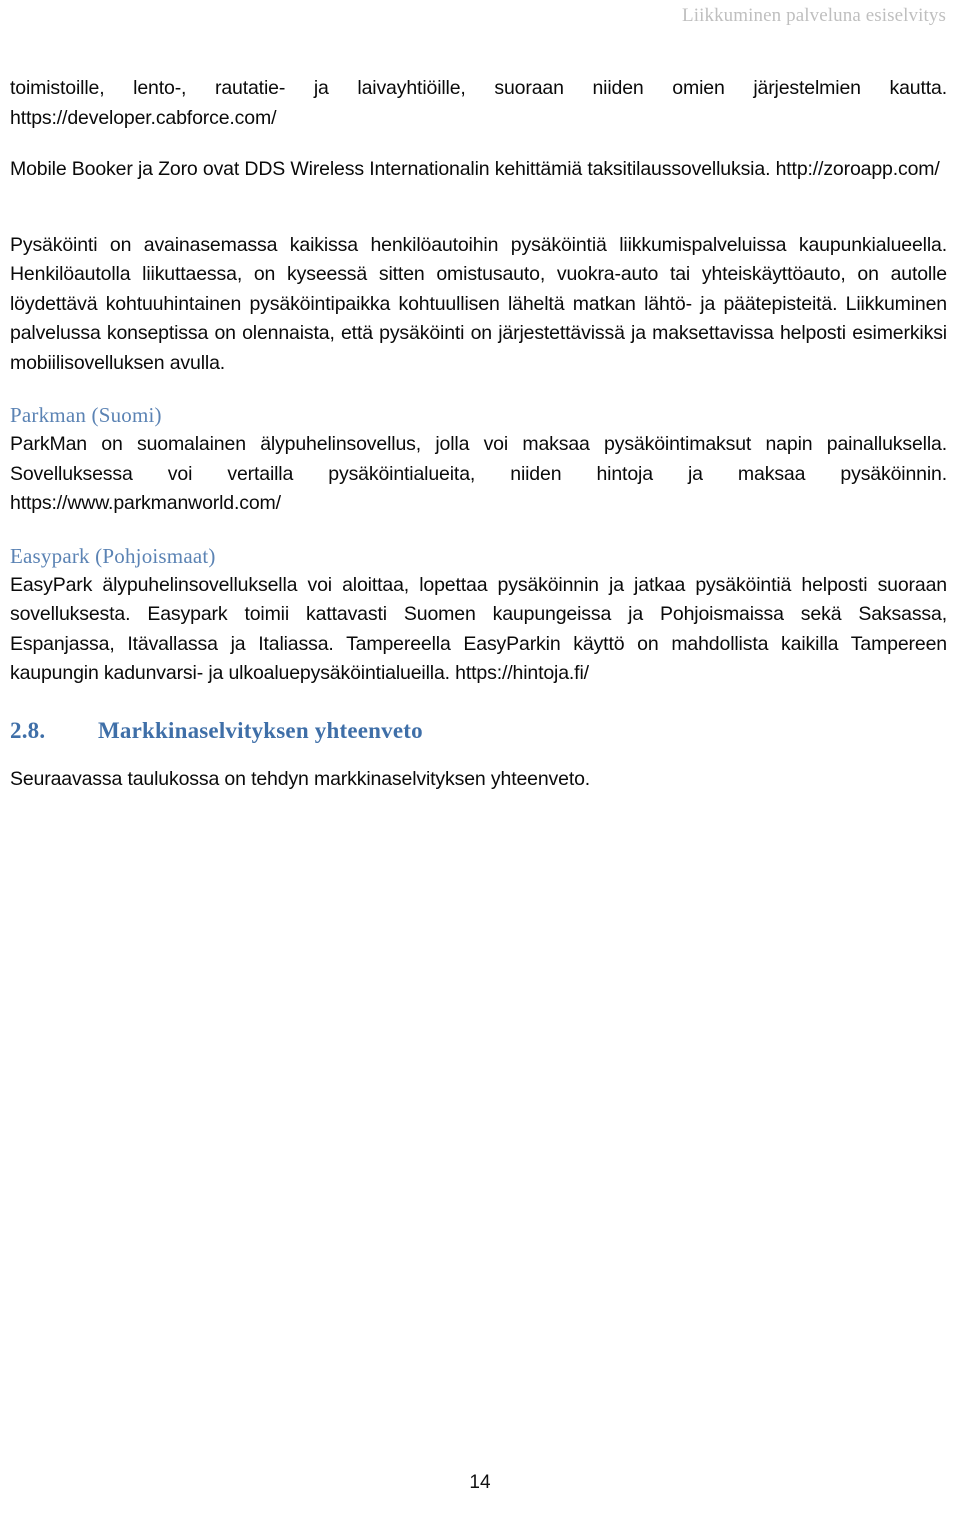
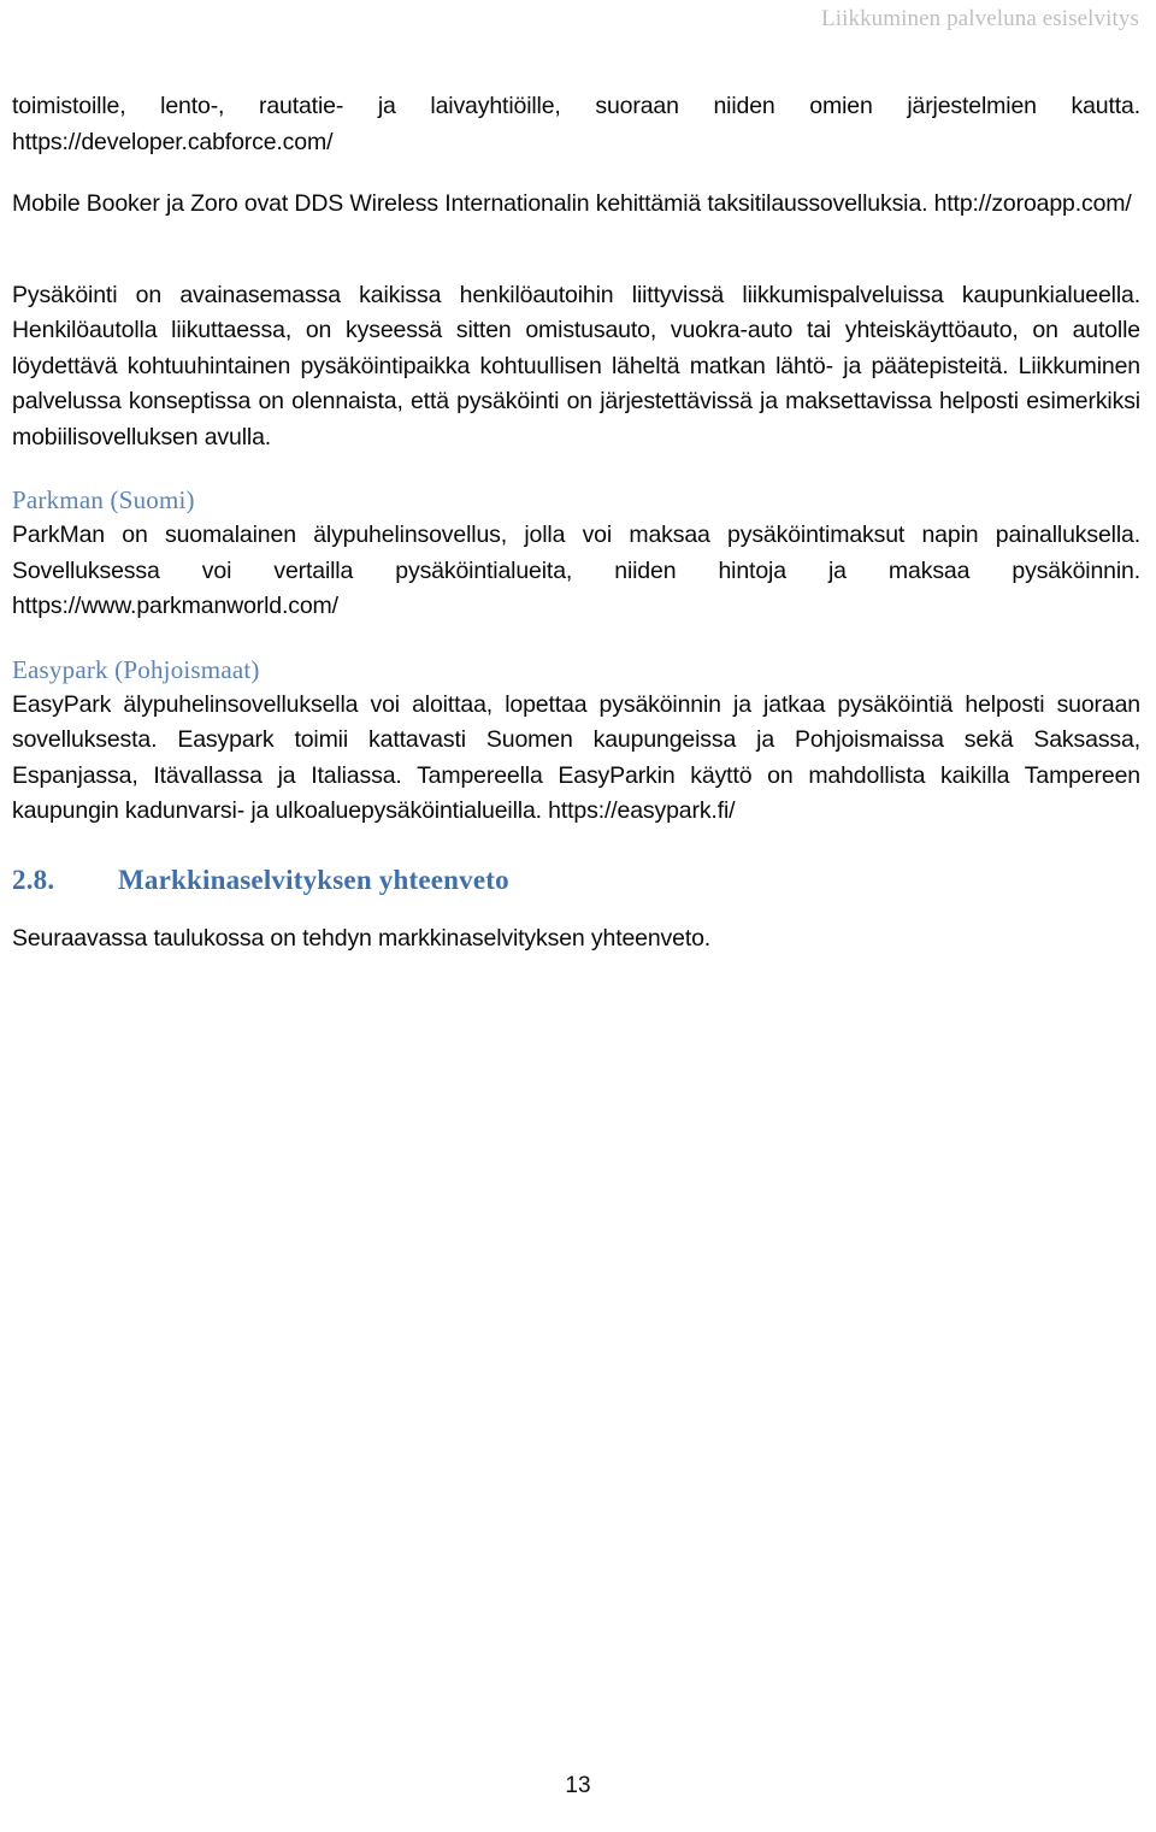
  Liikkuminen palveluna esiselvitys
  toimistoille, lento-, rautatie- ja laivayhtiöille, suoraan niiden omien järjestelmien kautta. https://developer.cabforce.com/
  Mobile Booker ja Zoro ovat DDS Wireless Internationalin kehittämiä taksitilaussovelluksia. http://zoroapp.com/
- Pysäköinti on avainasemassa kaikissa henkilöautoihin pysäköintiä liikkumispalveluissa kaupunkialueella. Henkilöautolla liikuttaessa, on kyseessä sitten omistusauto, vuokra-auto tai yhteiskäyttöauto, on autolle löydettävä kohtuuhintainen pysäköintipaikka kohtuullisen läheltä matkan lähtö- ja päätepisteitä. Liikkuminen palvelussa konseptissa on olennaista, että pysäköinti on järjestettävissä ja maksettavissa helposti esimerkiksi mobiilisovelluksen avulla.
+ Pysäköinti on avainasemassa kaikissa henkilöautoihin liittyvissä liikkumispalveluissa kaupunkialueella. Henkilöautolla liikuttaessa, on kyseessä sitten omistusauto, vuokra-auto tai yhteiskäyttöauto, on autolle löydettävä kohtuuhintainen pysäköintipaikka kohtuullisen läheltä matkan lähtö- ja päätepisteitä. Liikkuminen palvelussa konseptissa on olennaista, että pysäköinti on järjestettävissä ja maksettavissa helposti esimerkiksi mobiilisovelluksen avulla.
  Parkman (Suomi)
  ParkMan on suomalainen älypuhelinsovellus, jolla voi maksaa pysäköintimaksut napin painalluksella. Sovelluksessa voi vertailla pysäköintialueita, niiden hintoja ja maksaa pysäköinnin. https://www.parkmanworld.com/
  Easypark (Pohjoismaat)
- EasyPark älypuhelinsovelluksella voi aloittaa, lopettaa pysäköinnin ja jatkaa pysäköintiä helposti suoraan sovelluksesta. Easypark toimii kattavasti Suomen kaupungeissa ja Pohjoismaissa sekä Saksassa, Espanjassa, Itävallassa ja Italiassa. Tampereella EasyParkin käyttö on mahdollista kaikilla Tampereen kaupungin kadunvarsi- ja ulkoaluepysäköintialueilla. https://hintoja.fi/
+ EasyPark älypuhelinsovelluksella voi aloittaa, lopettaa pysäköinnin ja jatkaa pysäköintiä helposti suoraan sovelluksesta. Easypark toimii kattavasti Suomen kaupungeissa ja Pohjoismaissa sekä Saksassa, Espanjassa, Itävallassa ja Italiassa. Tampereella EasyParkin käyttö on mahdollista kaikilla Tampereen kaupungin kadunvarsi- ja ulkoaluepysäköintialueilla. https://easypark.fi/
  2.8.
  Markkinaselvityksen yhteenveto
  Seuraavassa taulukossa on tehdyn markkinaselvityksen yhteenveto.
- 14
+ 13
